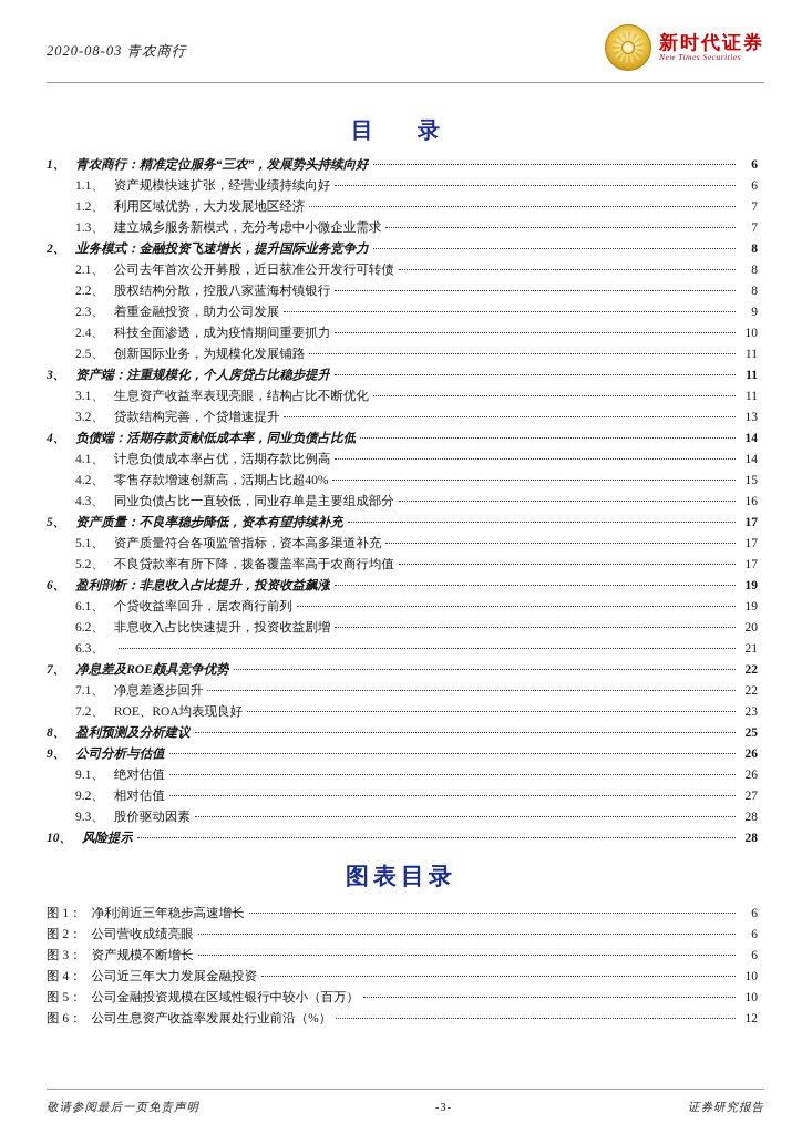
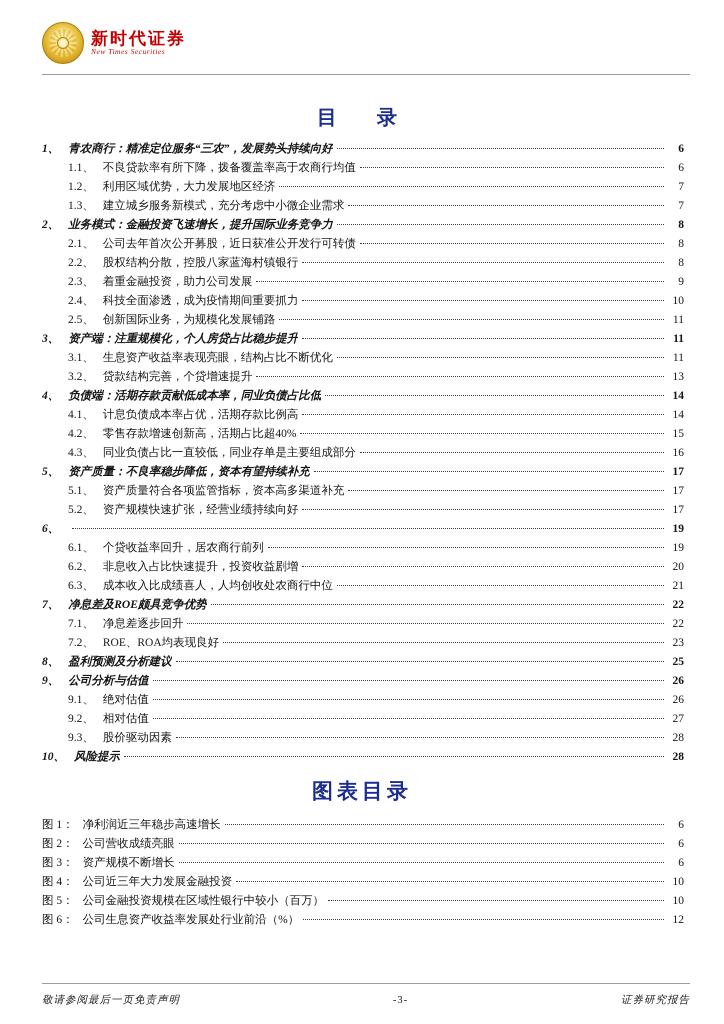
- 2020-08-03 青农商行
  新时代证券
  New Times Securities
  目 录
  1、
  青农商行：精准定位服务“三农”，发展势头持续向好
  6
  1.1、
- 资产规模快速扩张，经营业绩持续向好
+ 不良贷款率有所下降，拨备覆盖率高于农商行均值
  6
  1.2、
  利用区域优势，大力发展地区经济
  7
  1.3、
  建立城乡服务新模式，充分考虑中小微企业需求
  7
  2、
  业务模式：金融投资飞速增长，提升国际业务竞争力
  8
  2.1、
  公司去年首次公开募股，近日获准公开发行可转债
  8
  2.2、
  股权结构分散，控股八家蓝海村镇银行
  8
  2.3、
  着重金融投资，助力公司发展
  9
  2.4、
  科技全面渗透，成为疫情期间重要抓力
  10
  2.5、
  创新国际业务，为规模化发展铺路
  11
  3、
  资产端：注重规模化，个人房贷占比稳步提升
  11
  3.1、
  生息资产收益率表现亮眼，结构占比不断优化
  11
  3.2、
  贷款结构完善，个贷增速提升
  13
  4、
  负债端：活期存款贡献低成本率，同业负债占比低
  14
  4.1、
  计息负债成本率占优，活期存款比例高
  14
  4.2、
  零售存款增速创新高，活期占比超40%
  15
  4.3、
  同业负债占比一直较低，同业存单是主要组成部分
  16
  5、
  资产质量：不良率稳步降低，资本有望持续补充
  17
  5.1、
  资产质量符合各项监管指标，资本高多渠道补充
  17
  5.2、
- 不良贷款率有所下降，拨备覆盖率高于农商行均值
+ 资产规模快速扩张，经营业绩持续向好
  17
  6、
- 盈利剖析：非息收入占比提升，投资收益飙涨
  19
  6.1、
  个贷收益率回升，居农商行前列
  19
  6.2、
  非息收入占比快速提升，投资收益剧增
  20
  6.3、
+ 成本收入比成绩喜人，人均创收处农商行中位
  21
  7、
  净息差及ROE颇具竞争优势
  22
  7.1、
  净息差逐步回升
  22
  7.2、
  ROE、ROA均表现良好
  23
  8、
  盈利预测及分析建议
  25
  9、
  公司分析与估值
  26
  9.1、
  绝对估值
  26
  9.2、
  相对估值
  27
  9.3、
  股价驱动因素
  28
  10、
  风险提示
  28
  图表目录
  图 1：
  净利润近三年稳步高速增长
  6
  图 2：
  公司营收成绩亮眼
  6
  图 3：
  资产规模不断增长
  6
  图 4：
  公司近三年大力发展金融投资
  10
  图 5：
  公司金融投资规模在区域性银行中较小（百万）
  10
  图 6：
  公司生息资产收益率发展处行业前沿（%）
  12
  敬请参阅最后一页免责声明
  -3-
  证券研究报告
